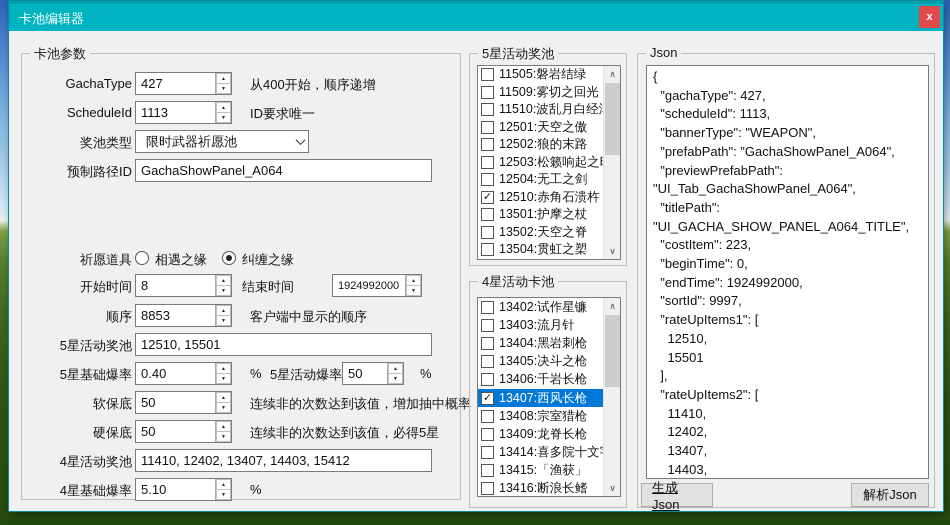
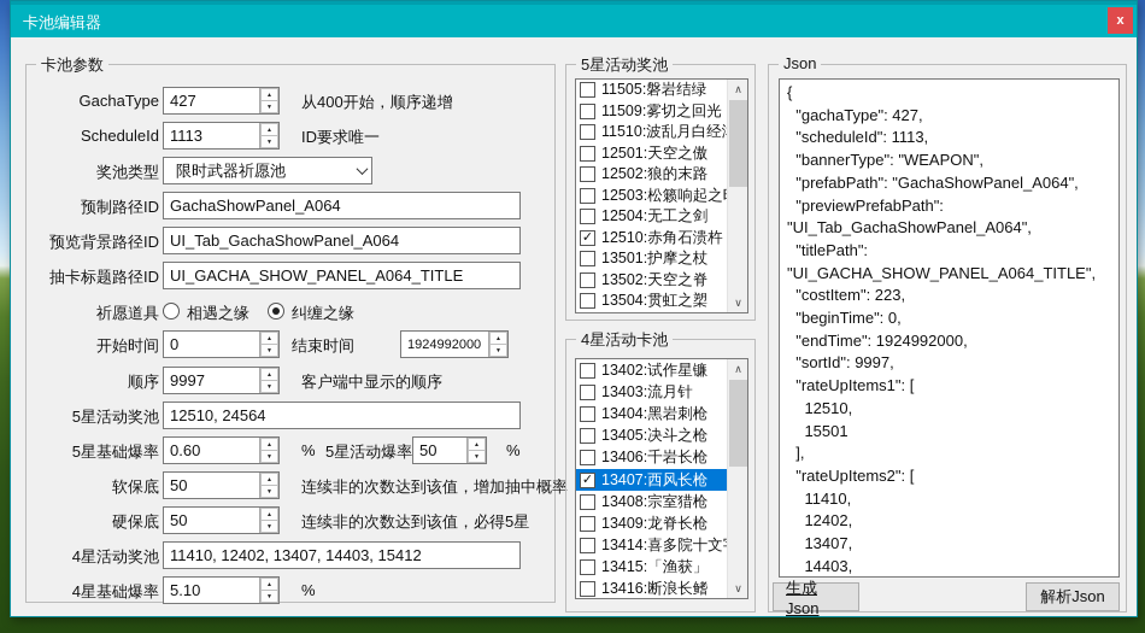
  卡池编辑器
  x
  卡池参数
  GachaType
  427
  从400开始，顺序递增
  ScheduleId
  1113
  ID要求唯一
  奖池类型
  限时武器祈愿池
  预制路径ID
  GachaShowPanel_A064
+ 预览背景路径ID
+ UI_Tab_GachaShowPanel_A064
+ 抽卡标题路径ID
+ UI_GACHA_SHOW_PANEL_A064_TITLE
  祈愿道具
  相遇之缘
  纠缠之缘
  开始时间
- 8
+ 0
  结束时间
  1924992000
  顺序
- 8853
+ 9997
  客户端中显示的顺序
  5星活动奖池
- 12510, 15501
+ 12510, 24564
  5星基础爆率
- 0.40
+ 0.60
  %
  5星活动爆率
  50
  %
  软保底
  50
  连续非的次数达到该值，增加抽中概率
  硬保底
  50
  连续非的次数达到该值，必得5星
  4星活动奖池
  11410, 12402, 13407, 14403, 15412
  4星基础爆率
  5.10
  %
  5星活动奖池
  11505:磐岩结绿
  11509:雾切之回光
  11510:波乱月白经
  12501:天空之傲
  12502:狼的末路
  12503:松籁响起之
  12504:无工之剑
  12510:赤角石溃杵
  13501:护摩之杖
  13502:天空之脊
  13504:贯虹之槊
  ∧
  ∨
  4星活动卡池
  13402:试作星镰
  13403:流月针
  13404:黑岩刺枪
  13405:决斗之枪
  13406:千岩长枪
  13407:西风长枪
  13408:宗室猎枪
  13409:龙脊长枪
  13414:喜多院十文
  13415:「渔获」
  13416:断浪长鳍
  ∧
  ∨
  Json
  {
  "gachaType": 427,
  "scheduleId": 1113,
  "bannerType": "WEAPON",
  "prefabPath": "GachaShowPanel_A064",
  "previewPrefabPath":
  "UI_Tab_GachaShowPanel_A064",
  "titlePath":
  "UI_GACHA_SHOW_PANEL_A064_TITLE",
  "costItem": 223,
  "beginTime": 0,
  "endTime": 1924992000,
  "sortId": 9997,
  "rateUpItems1": [
  12510,
  15501
  ],
  "rateUpItems2": [
  11410,
  12402,
  13407,
  14403,
  生成Json
  解析Json
